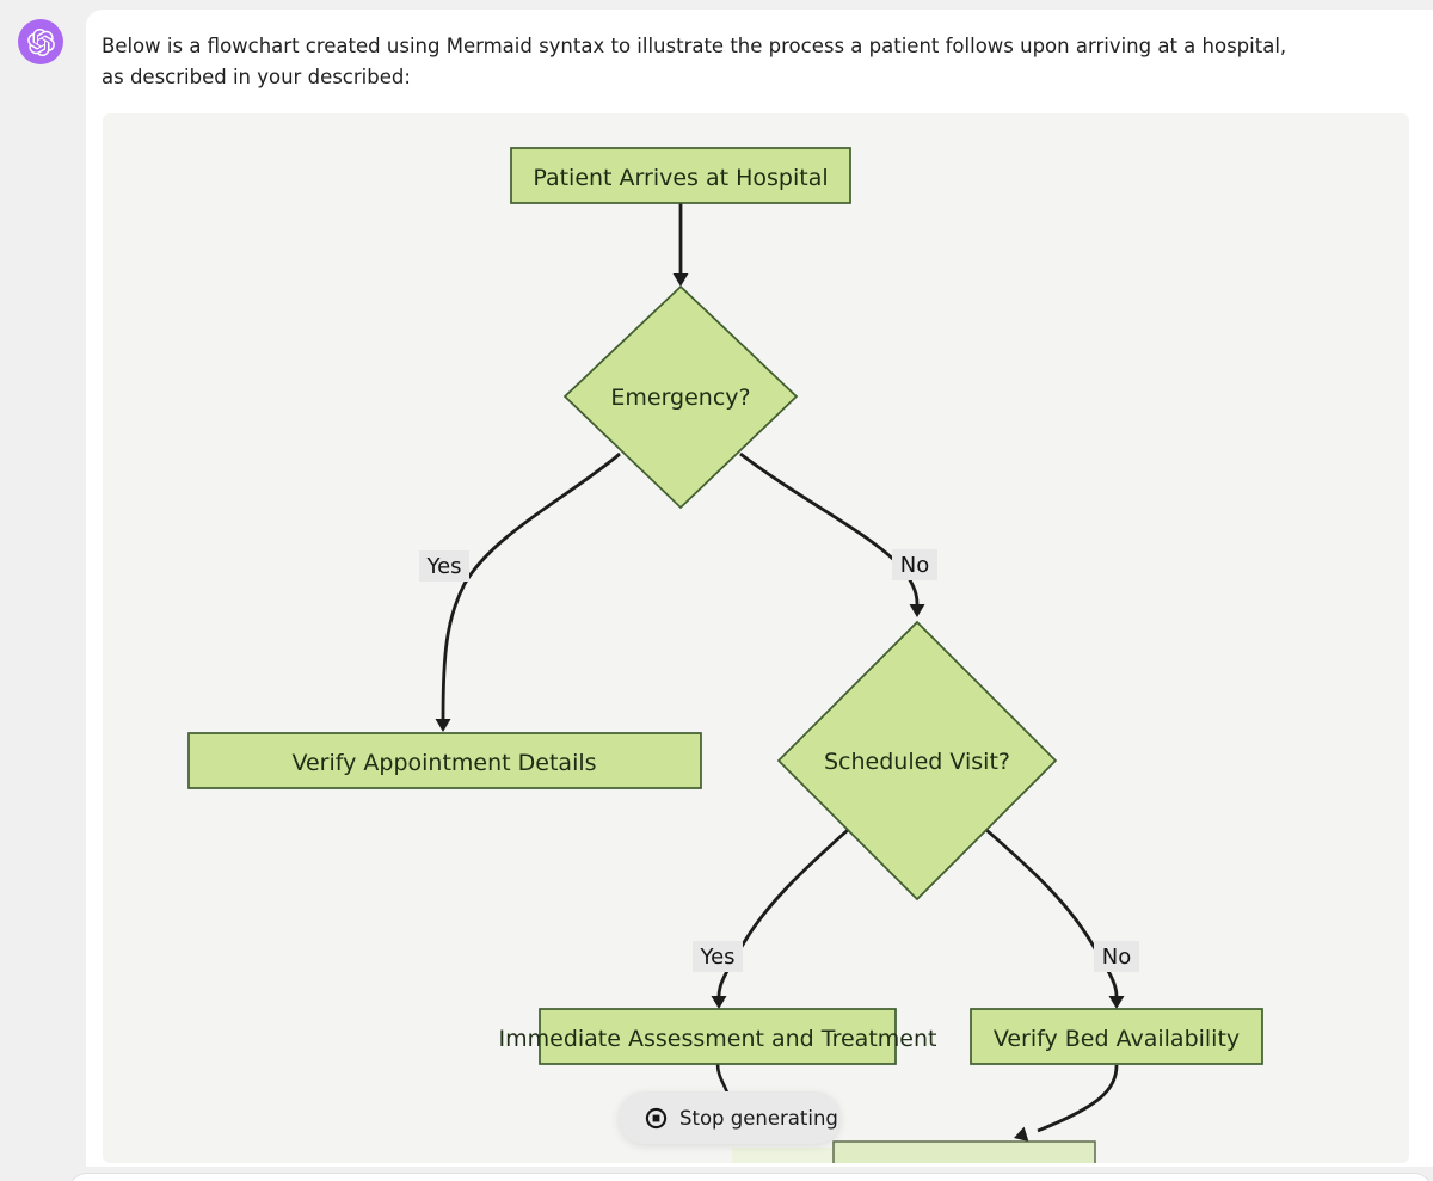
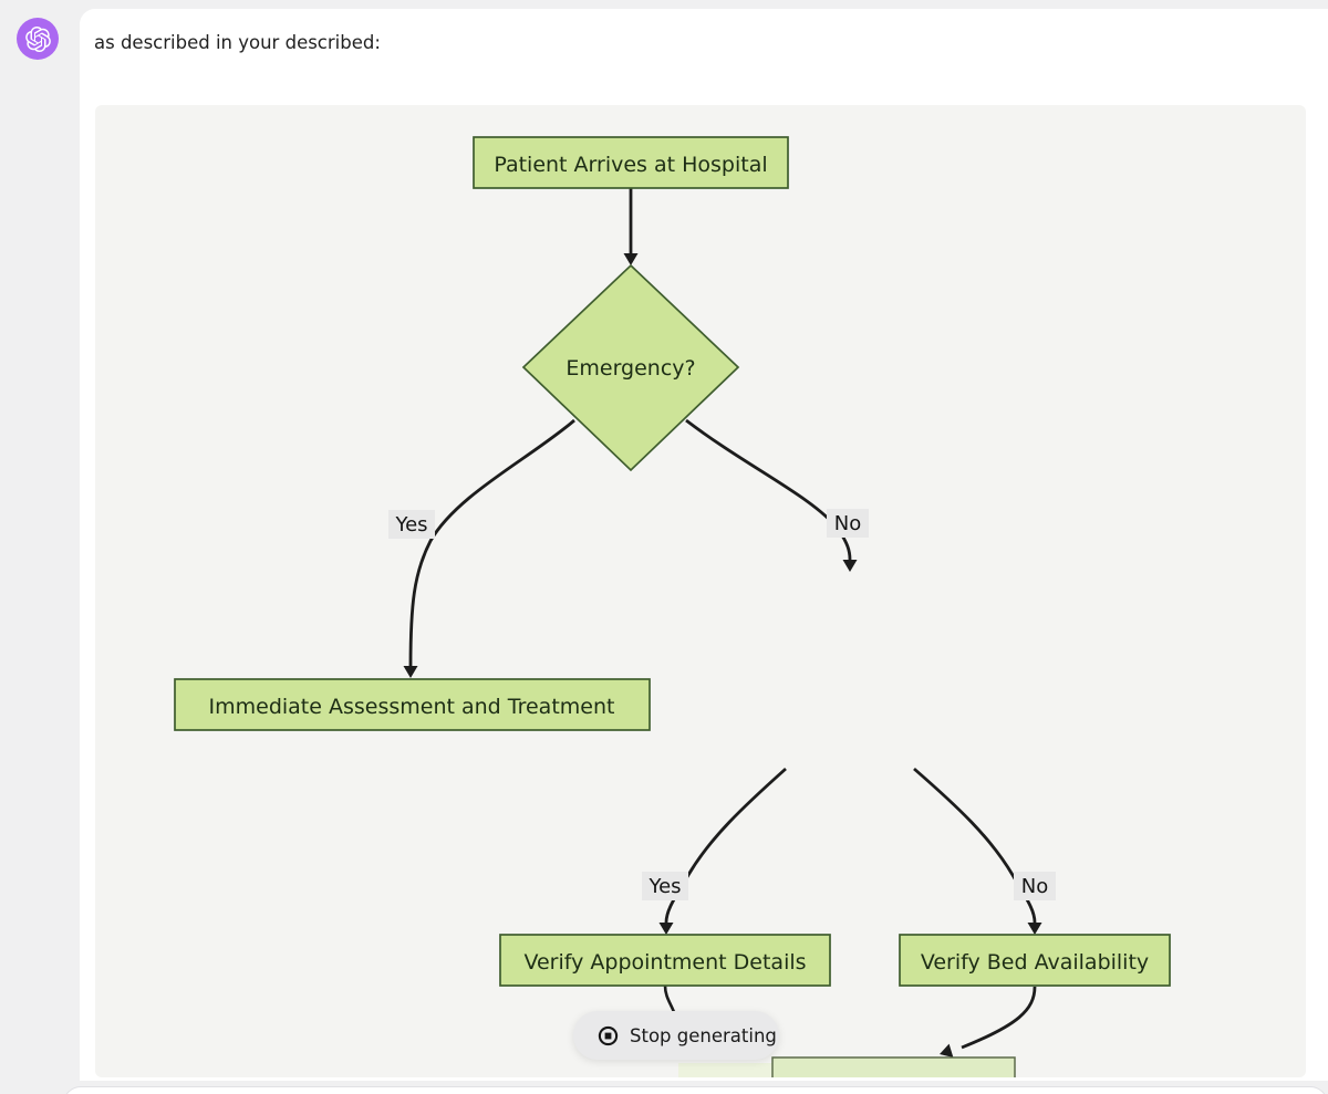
- Below is a flowchart created using Mermaid syntax to illustrate the process a patient follows upon arriving at a hospital,
  as described in your described:
  Patient Arrives at Hospital
  Emergency?
- Verify Appointment Details
+ Immediate Assessment and Treatment
- Scheduled Visit?
- Immediate Assessment and Treatment
+ Verify Appointment Details
  Verify Bed Availability
  Yes
  No
  Yes
  No
  Stop generating
